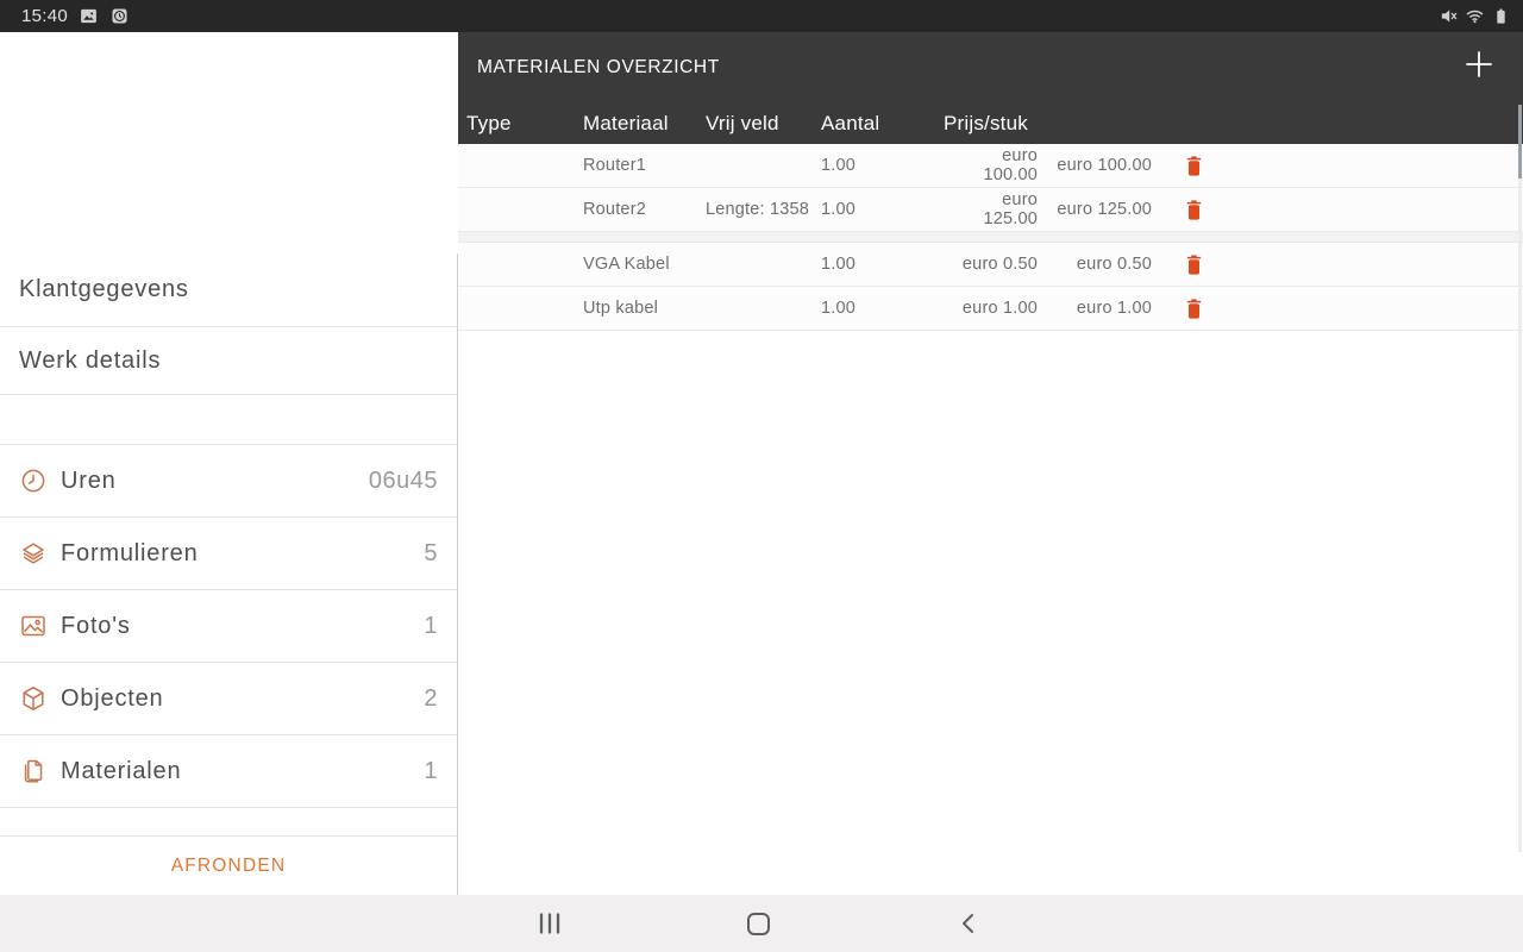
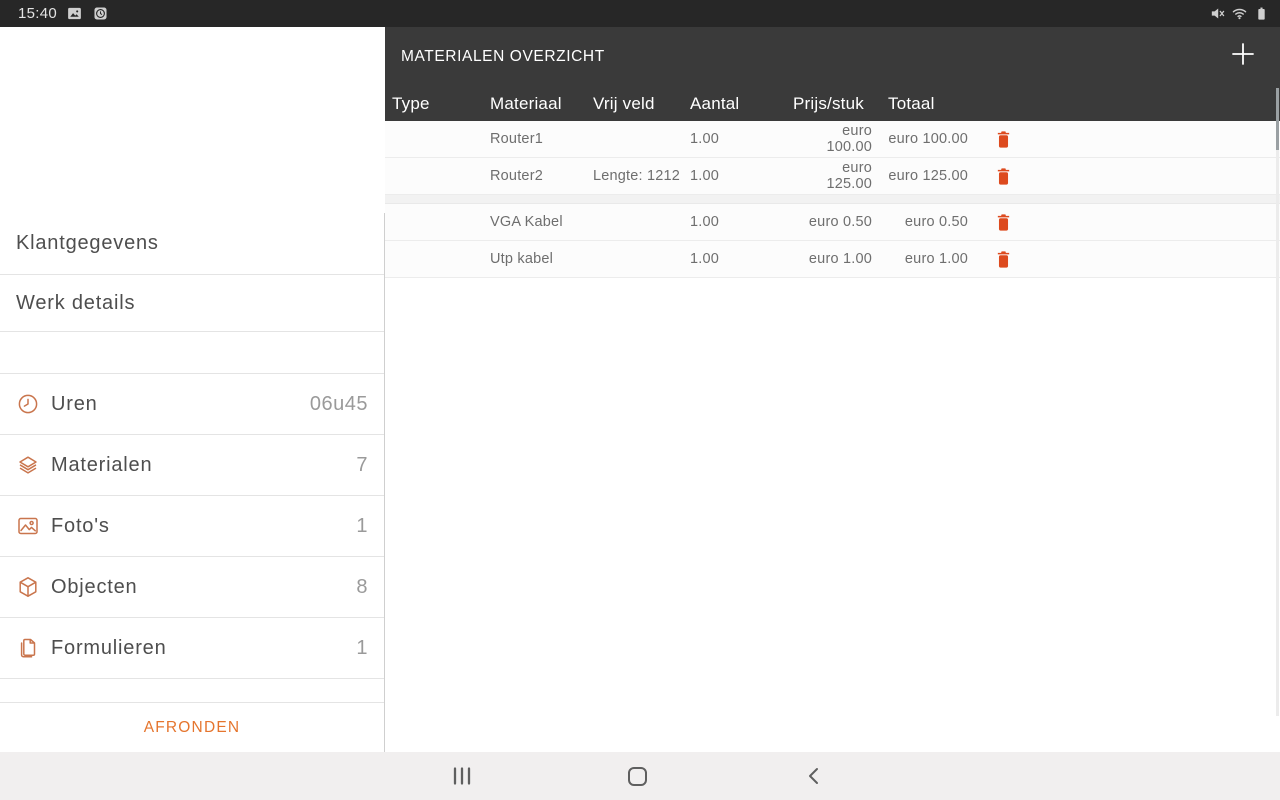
  15:40
  Klantgegevens
  Werk details
  Uren
  06u45
- Formulieren
+ Materialen
- 5
+ 7
  Foto's
  1
  Objecten
- 2
+ 8
- Materialen
+ Formulieren
  1
  AFRONDEN
  MATERIALEN OVERZICHT
  Type
  Materiaal
  Vrij veld
  Aantal
  Prijs/stuk
+ Totaal
  Router1
  1.00
  euro 100.00
  euro 100.00
  Router2
- Lengte: 1358
+ Lengte: 1212
  1.00
  euro 125.00
  euro 125.00
  VGA Kabel
  1.00
  euro 0.50
  euro 0.50
  Utp kabel
  1.00
  euro 1.00
  euro 1.00
